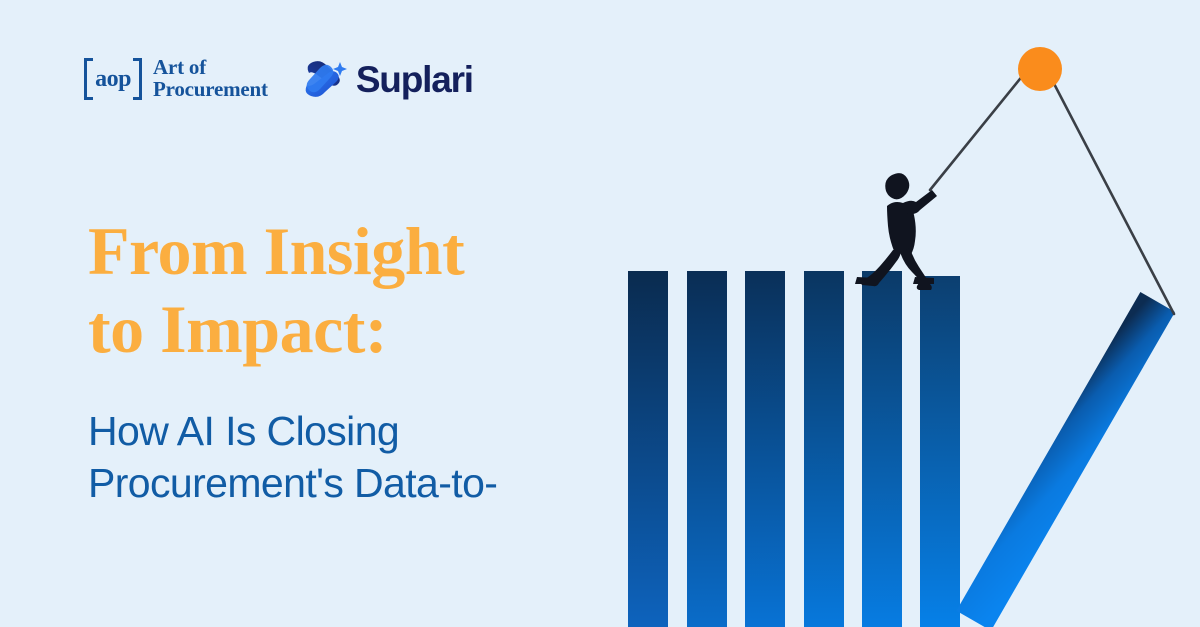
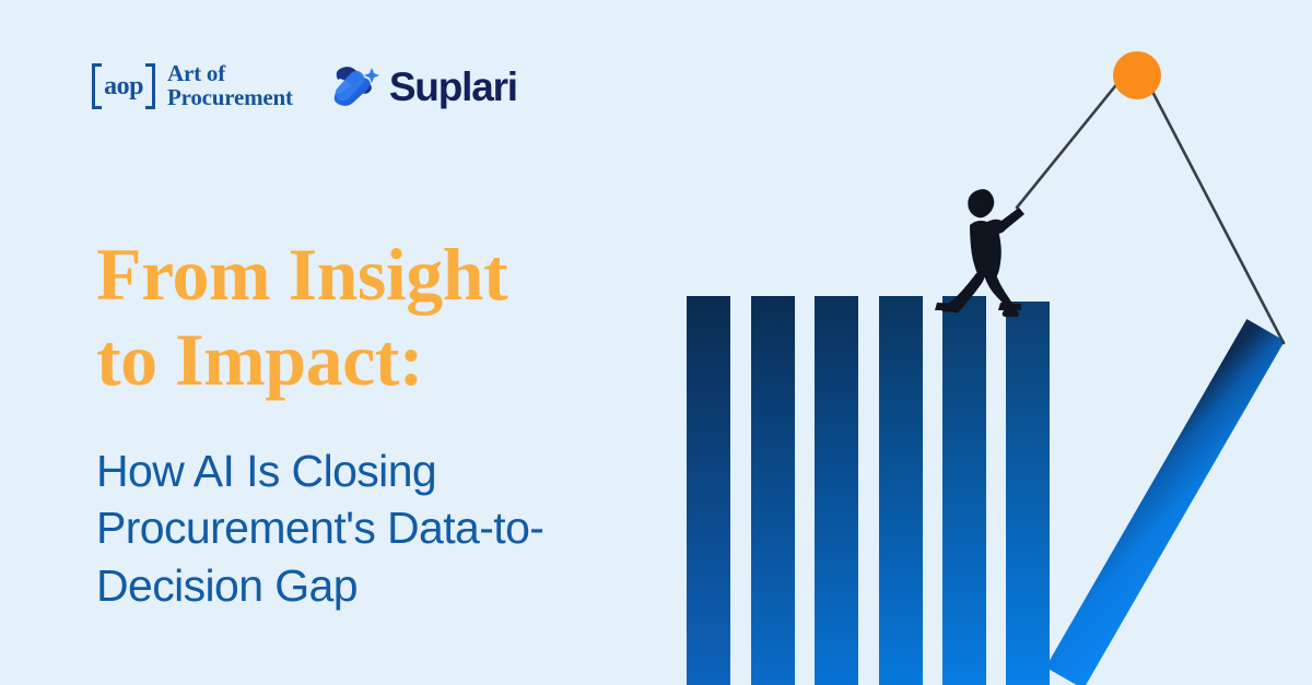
  aop
  Art of
  Procurement
  Suplari
  From Insight
  to Impact:
  How AI Is Closing
  Procurement's Data-to-
+ Decision Gap
